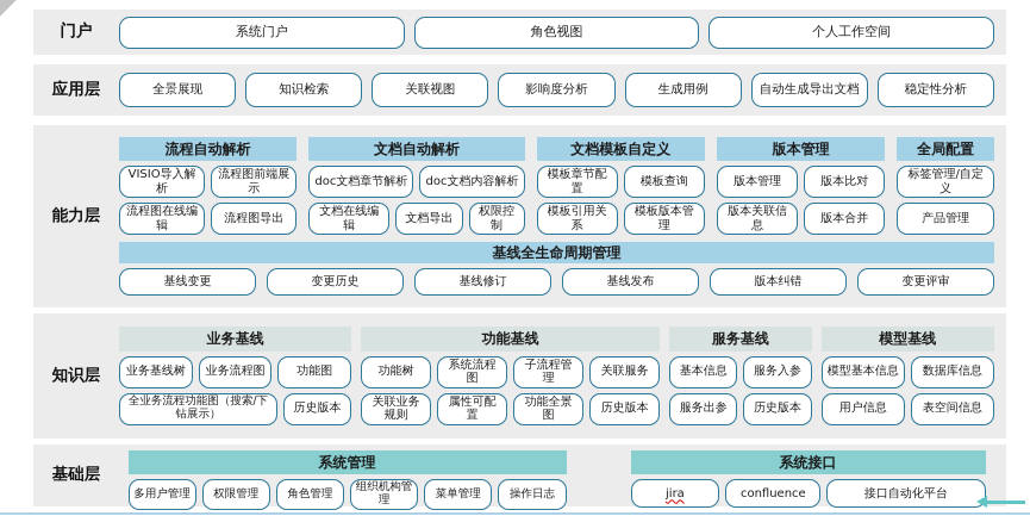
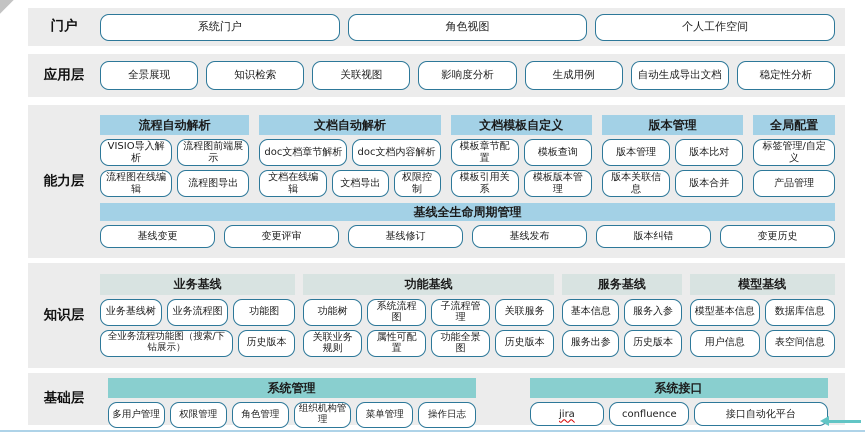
  门户
  系统门户
  角色视图
  个人工作空间
  应用层
  全景展现
  知识检索
  关联视图
  影响度分析
  生成用例
  自动生成导出文档
  稳定性分析
  能力层
  流程自动解析
  VISIO导入解析
  流程图前端展示
  流程图在线编辑
  流程图导出
  文档自动解析
  doc文档章节解析
  doc文档内容解析
  文档在线编辑
  文档导出
  权限控制
  文档模板自定义
  模板章节配置
  模板查询
  模板引用关系
  模板版本管理
  版本管理
  版本管理
  版本比对
  版本关联信息
  版本合并
  全局配置
  标签管理/自定义
  产品管理
  基线全生命周期管理
  基线变更
- 变更历史
+ 变更评审
  基线修订
  基线发布
  版本纠错
- 变更评审
+ 变更历史
  知识层
  业务基线
  业务基线树
  业务流程图
  功能图
  全业务流程功能图（搜索/下钻展示）
  历史版本
  功能基线
  功能树
  系统流程图
  子流程管理
  关联服务
  关联业务规则
  属性可配置
  功能全景图
  历史版本
  服务基线
  基本信息
  服务入参
  服务出参
  历史版本
  模型基线
  模型基本信息
  数据库信息
  用户信息
  表空间信息
  基础层
  系统管理
  多用户管理
  权限管理
  角色管理
  组织机构管理
  菜单管理
  操作日志
  系统接口
  jira
  confluence
  接口自动化平台
